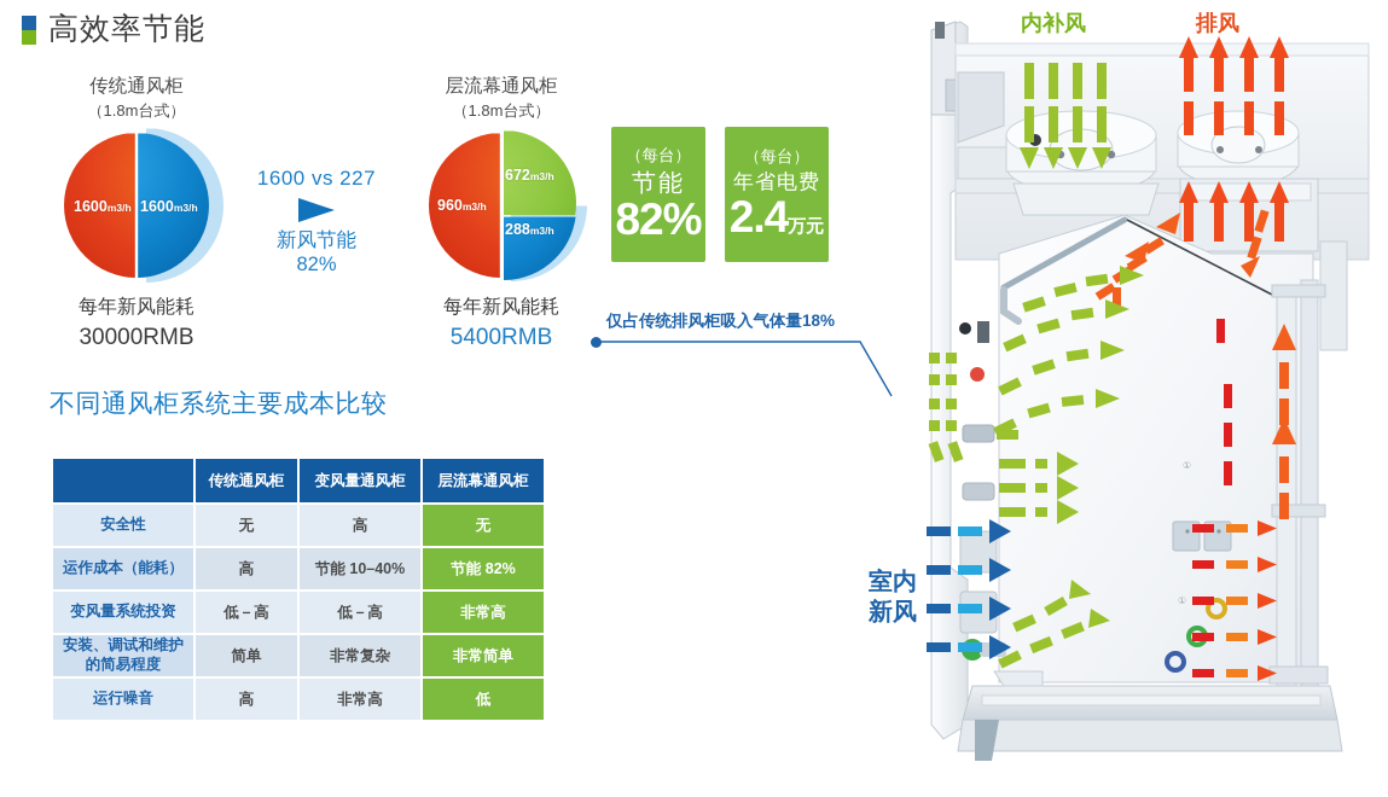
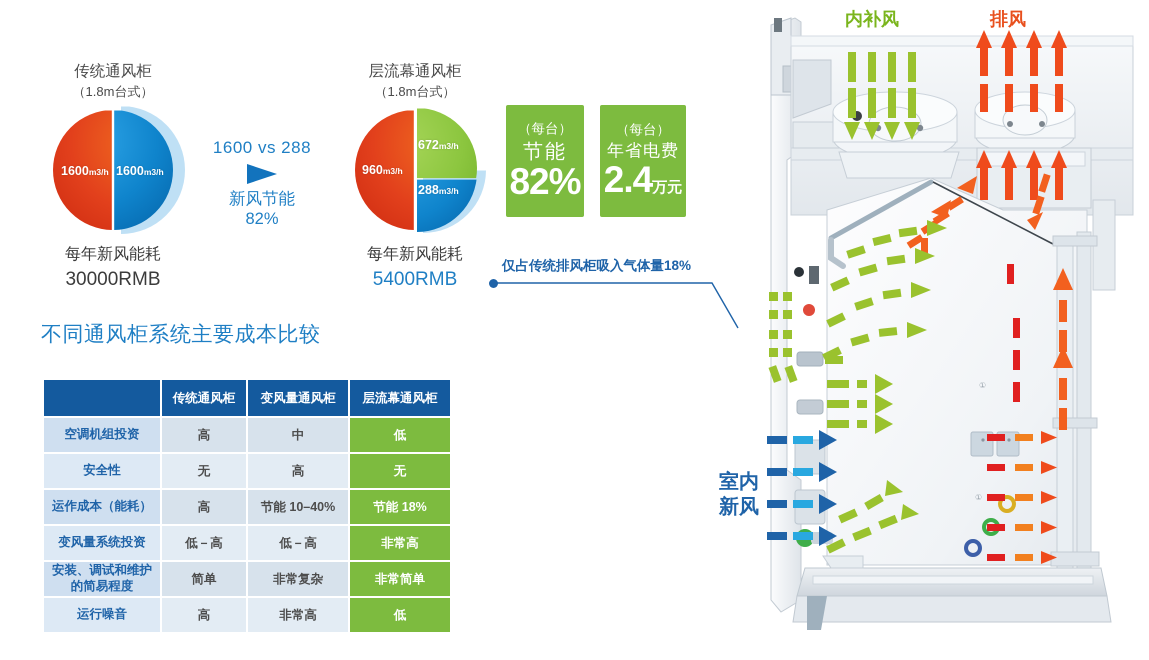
- 高效率节能
  传统通风柜
  （1.8m台式）
  1600m3/h
  1600m3/h
  每年新风能耗
  30000RMB
- 1600 vs 227
+ 1600 vs 288
  新风节能
  82%
  层流幕通风柜
  （1.8m台式）
  960m3/h
  672m3/h
  288m3/h
  每年新风能耗
  5400RMB
  （每台）
  节能
  82%
  （每台）
  年省电费
  2.4万元
  仅占传统排风柜吸入气体量18%
  不同通风柜系统主要成本比较
  	传统通风柜	变风量通风柜	层流幕通风柜
+ 空调机组投资	高	中	低
  安全性	无	高	无
- 运作成本（能耗）	高	节能 10–40%	节能 82%
+ 运作成本（能耗）	高	节能 10–40%	节能 18%
  变风量系统投资	低－高	低－高	非常高
  安装、调试和维护的简易程度	简单	非常复杂	非常简单
  运行噪音	高	非常高	低
  ①
  ①
  内补风
  排风
  室内
  新风
